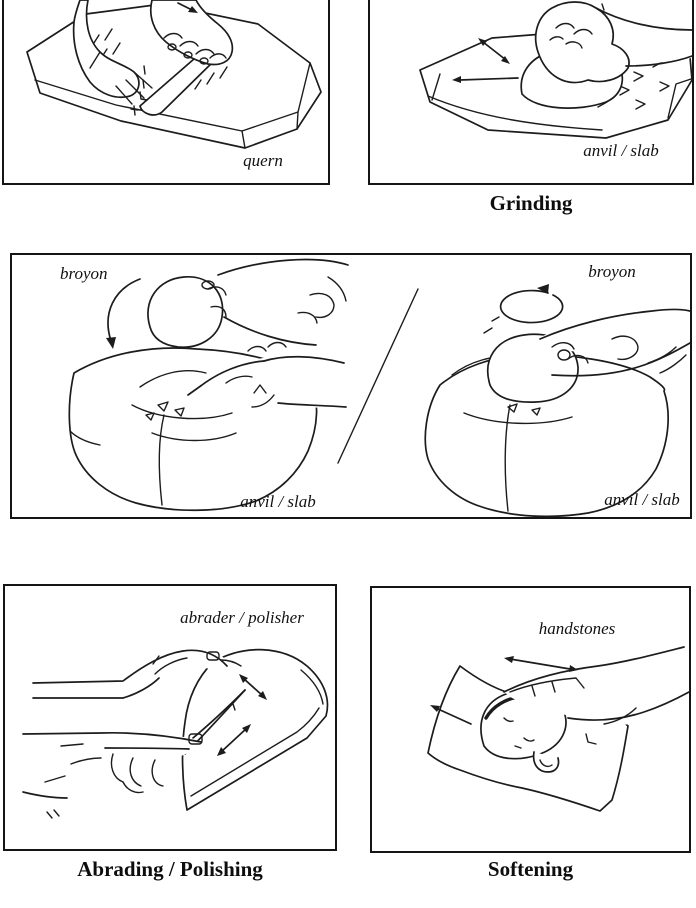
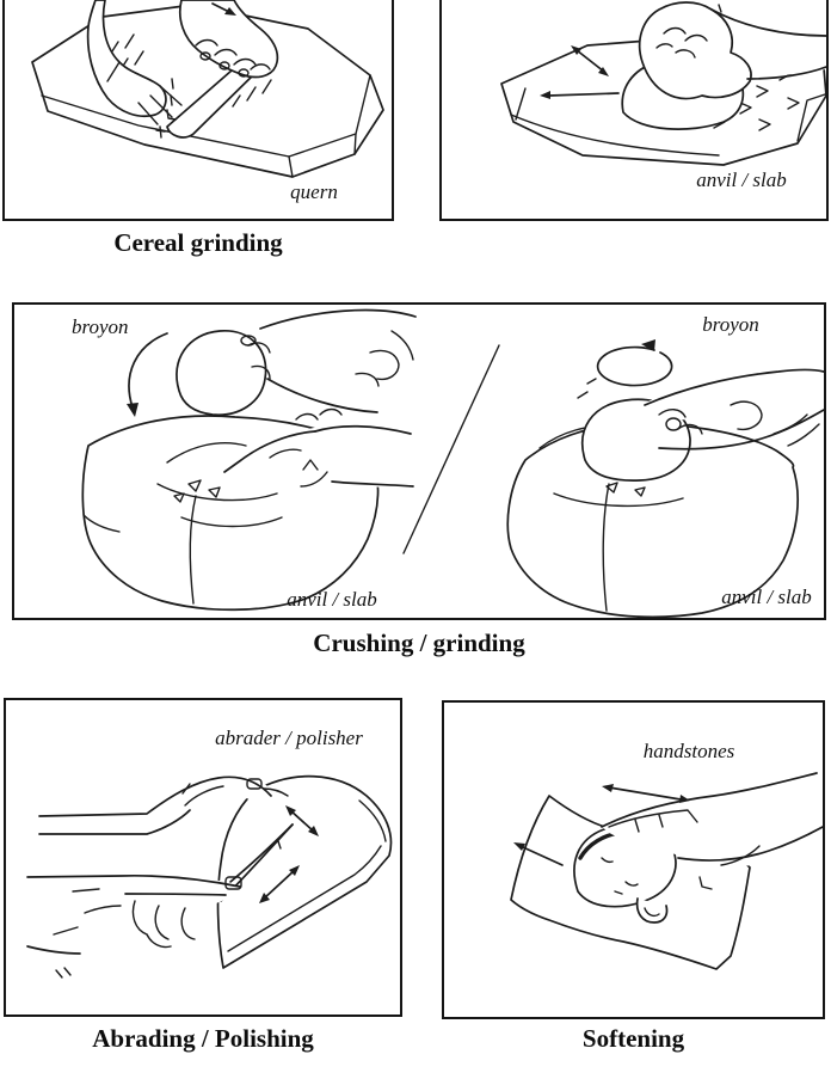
  quern
+ Cereal grinding
  anvil / slab
- Grinding
  broyon
  anvil / slab
  broyon
  anvil / slab
+ Crushing / grinding
  abrader / polisher
  Abrading / Polishing
  handstones
  Softening
